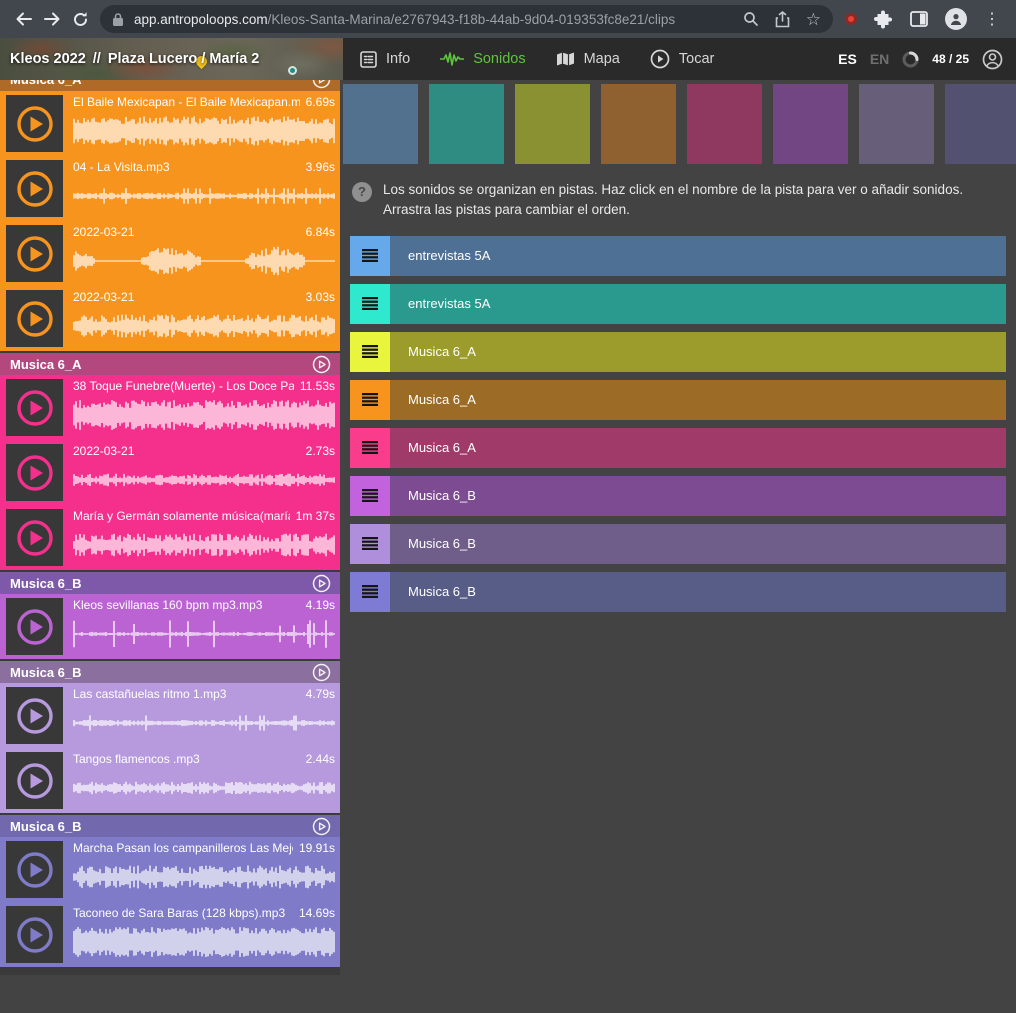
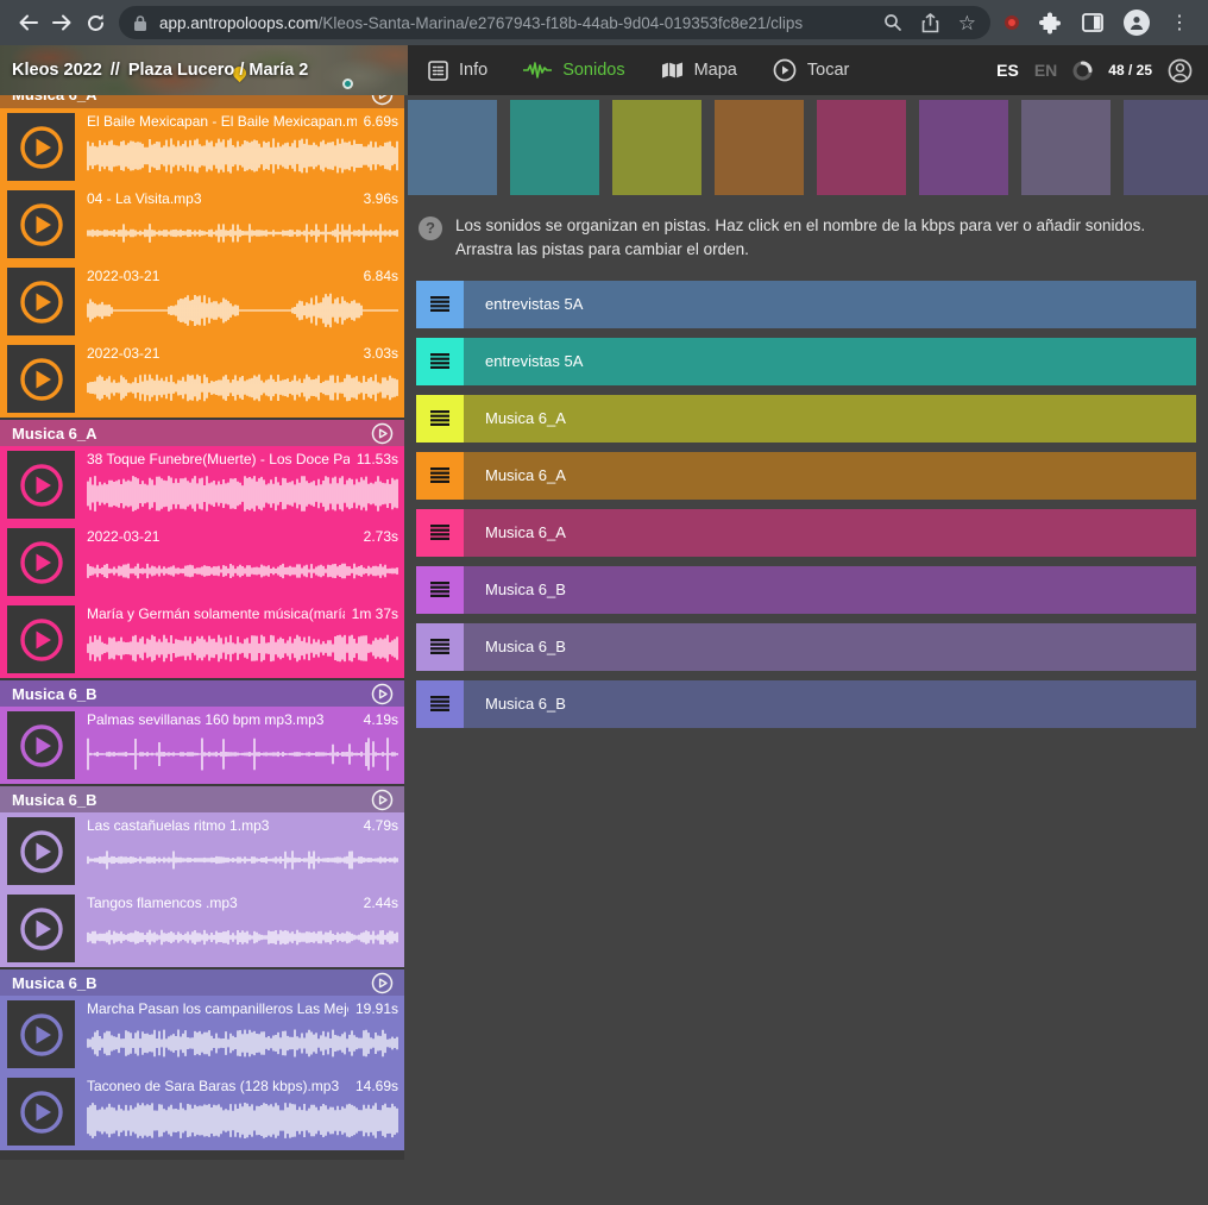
  app.antropoloops.com/Kleos-Santa-Marina/e2767943-f18b-44ab-9d04-019353fc8e21/clips
  ☆
  ⋮
  Kleos 2022 // Plaza Lucero / María 2
  Info
  Sonidos
  Mapa
  Tocar
  ES
  EN
  48 / 25
  El Baile Mexicapan - El Baile Mexicapan.m
  6.69s
  04 - La Visita.mp3
  3.96s
  2022-03-21
  6.84s
  2022-03-21
  3.03s
  Musica 6_A
  38 Toque Funebre(Muerte) - Los Doce Pa
  11.53s
  2022-03-21
  2.73s
  María y Germán solamente música(marí
  1m 37s
  Musica 6_B
- Kleos sevillanas 160 bpm mp3.mp3
+ Palmas sevillanas 160 bpm mp3.mp3
  4.19s
  Musica 6_B
  Las castañuelas ritmo 1.mp3
  4.79s
  Tangos flamencos .mp3
  2.44s
  Musica 6_B
  Marcha Pasan los campanilleros Las Mej
  19.91s
  Taconeo de Sara Baras (128 kbps).mp3
  14.69s
  ?
- Los sonidos se organizan en pistas. Haz click en el nombre de la pista para ver o añadir sonidos. Arrastra las pistas para cambiar el orden.
+ Los sonidos se organizan en pistas. Haz click en el nombre de la kbps para ver o añadir sonidos. Arrastra las pistas para cambiar el orden.
  entrevistas 5A
  entrevistas 5A
  Musica 6_A
  Musica 6_A
  Musica 6_A
  Musica 6_B
  Musica 6_B
  Musica 6_B
